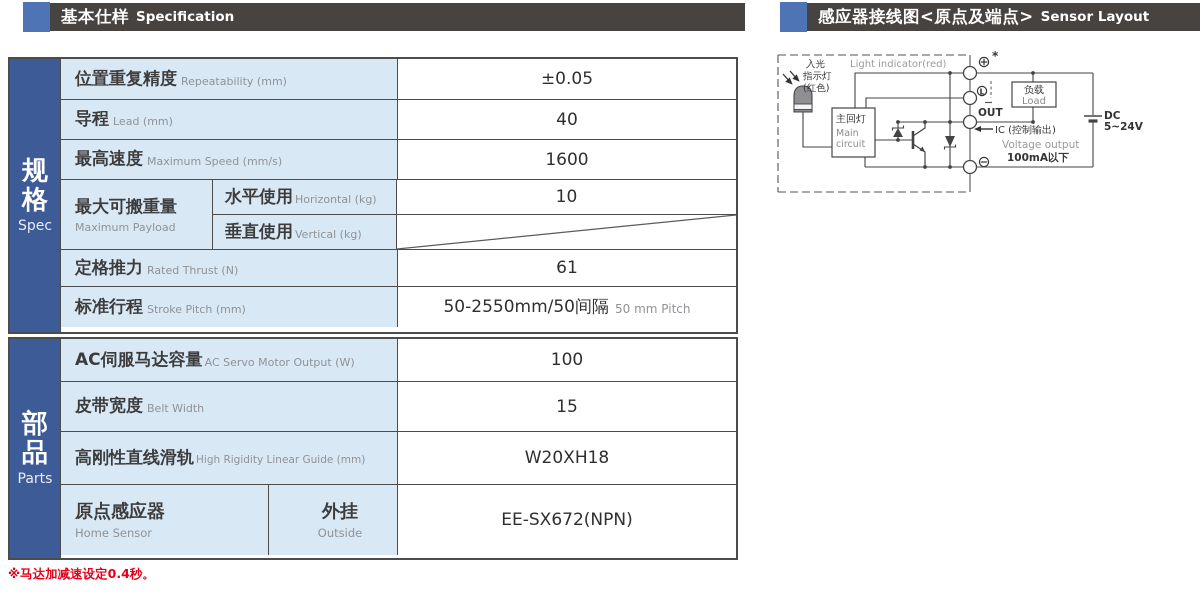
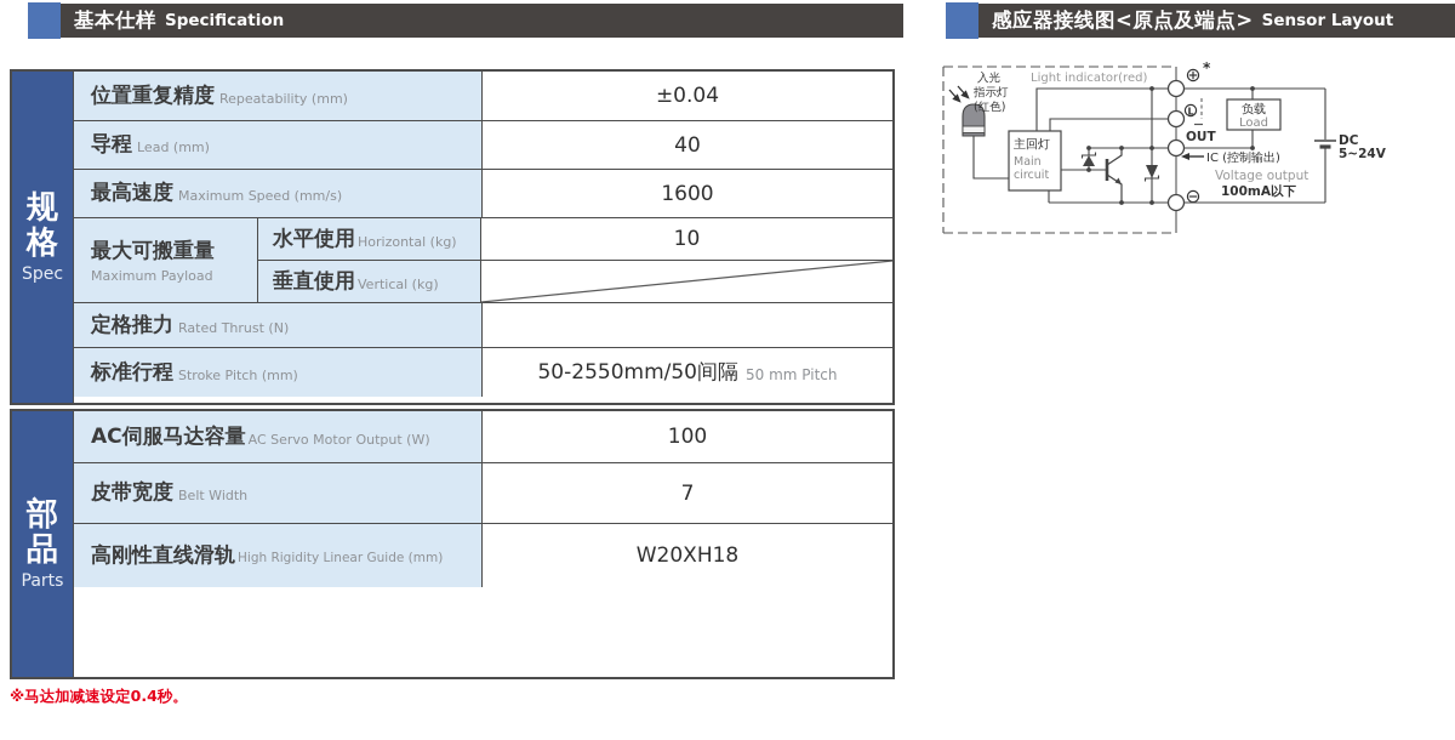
  基本仕样
  Specification
  感应器接线图<原点及端点>
  Sensor Layout
  规格
  Spec
  位置重复精度
  Repeatability (mm)
- ±0.05
+ ±0.04
  导程
  Lead (mm)
  40
  最高速度
  Maximum Speed (mm/s)
  1600
  最大可搬重量
  Maximum Payload
  水平使用
  Horizontal (kg)
  10
  垂直使用
  Vertical (kg)
  定格推力
  Rated Thrust (N)
- 61
  标准行程
  Stroke Pitch (mm)
  50-2550mm/50间隔
  50 mm Pitch
  部品
  Parts
  AC伺服马达容量
  AC Servo Motor Output (W)
  100
  皮带宽度
  Belt Width
- 15
+ 7
  高刚性直线滑轨
  High Rigidity Linear Guide (mm)
  W20XH18
- 原点感应器
- Home Sensor
- 外挂
- Outside
- EE-SX672(NPN)
  ※马达加减速设定0.4秒。
  主回灯
  Main
  circuit
  *
  L
  OUT
  DC
  5~24V
  负载
  Load
  IC (控制输出)
  Voltage output
  100mA以下
  Light indicator(red)
  入光
  指示灯
  (红色)
